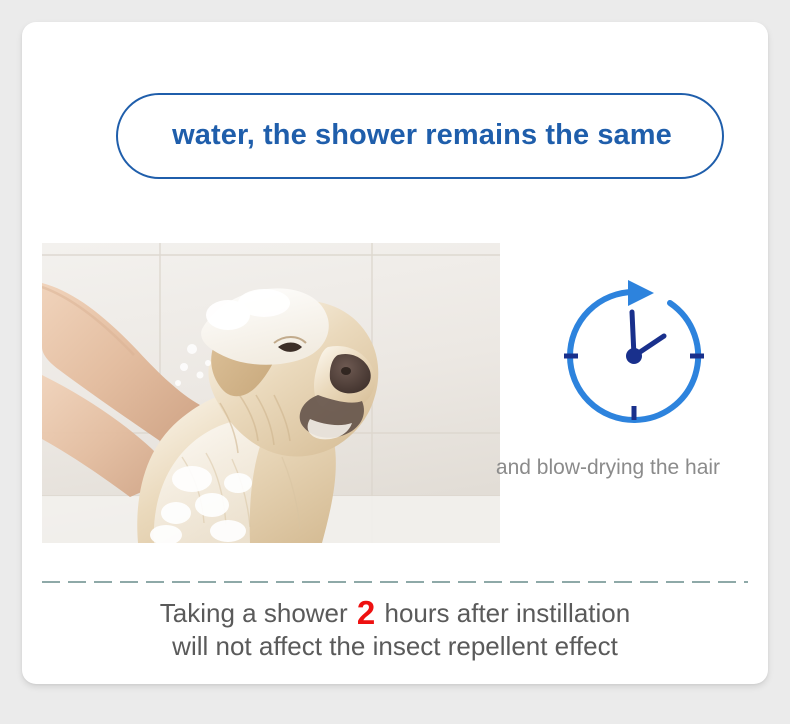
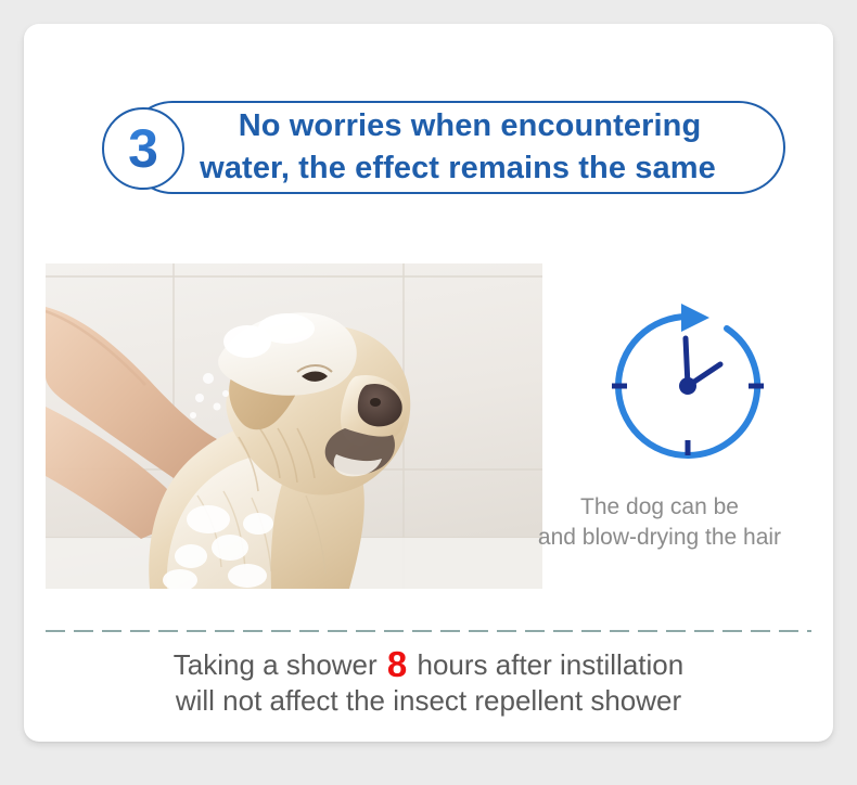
+ No worries when encountering
- water, the shower remains the same
+ water, the effect remains the same
+ 3
+ The dog can be
  and blow-drying the hair
- Taking a shower 2 hours after instillation
+ Taking a shower 8 hours after instillation
- will not affect the insect repellent effect
+ will not affect the insect repellent shower
